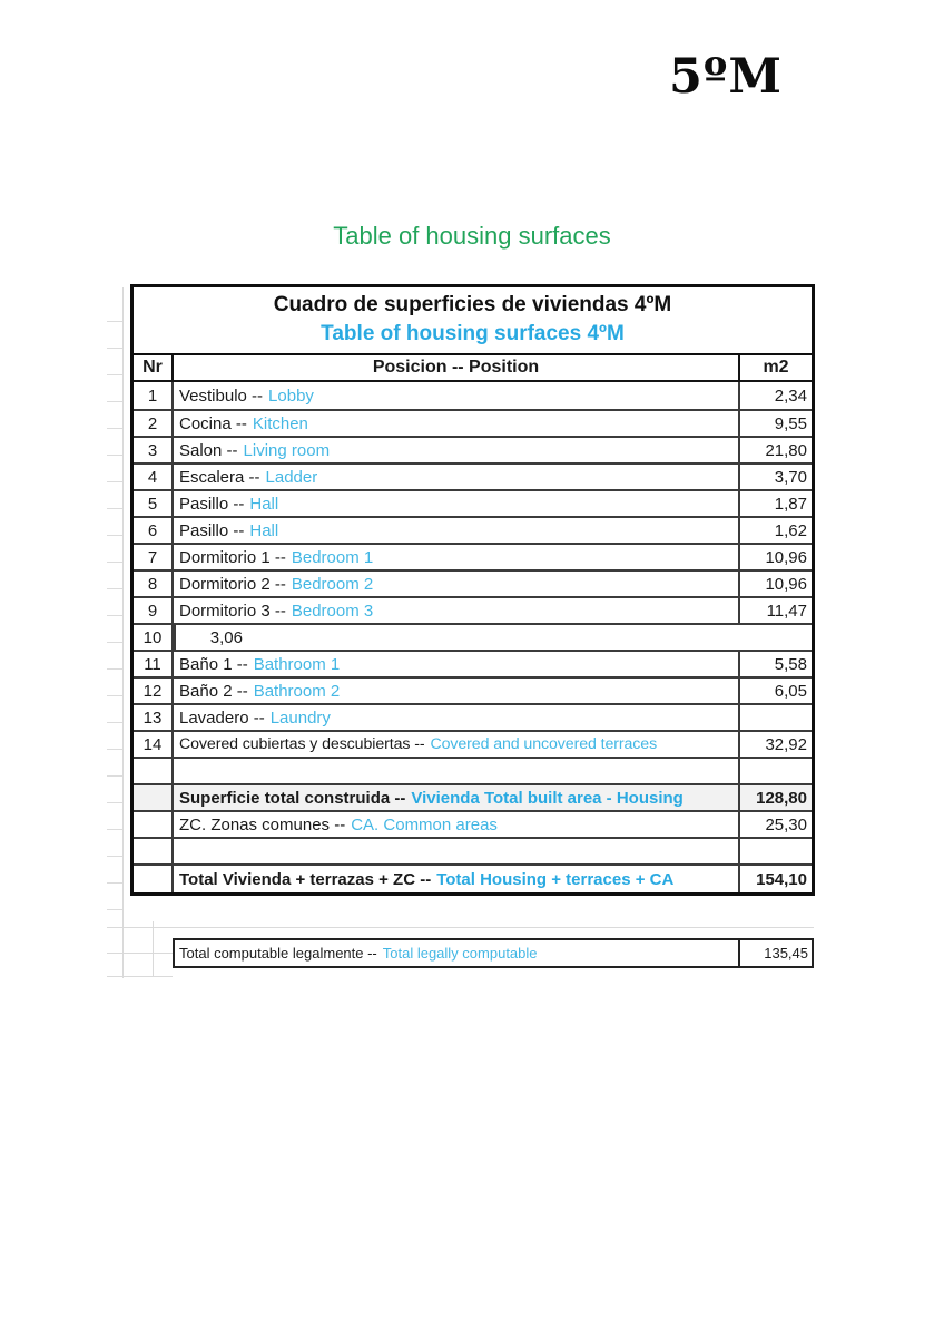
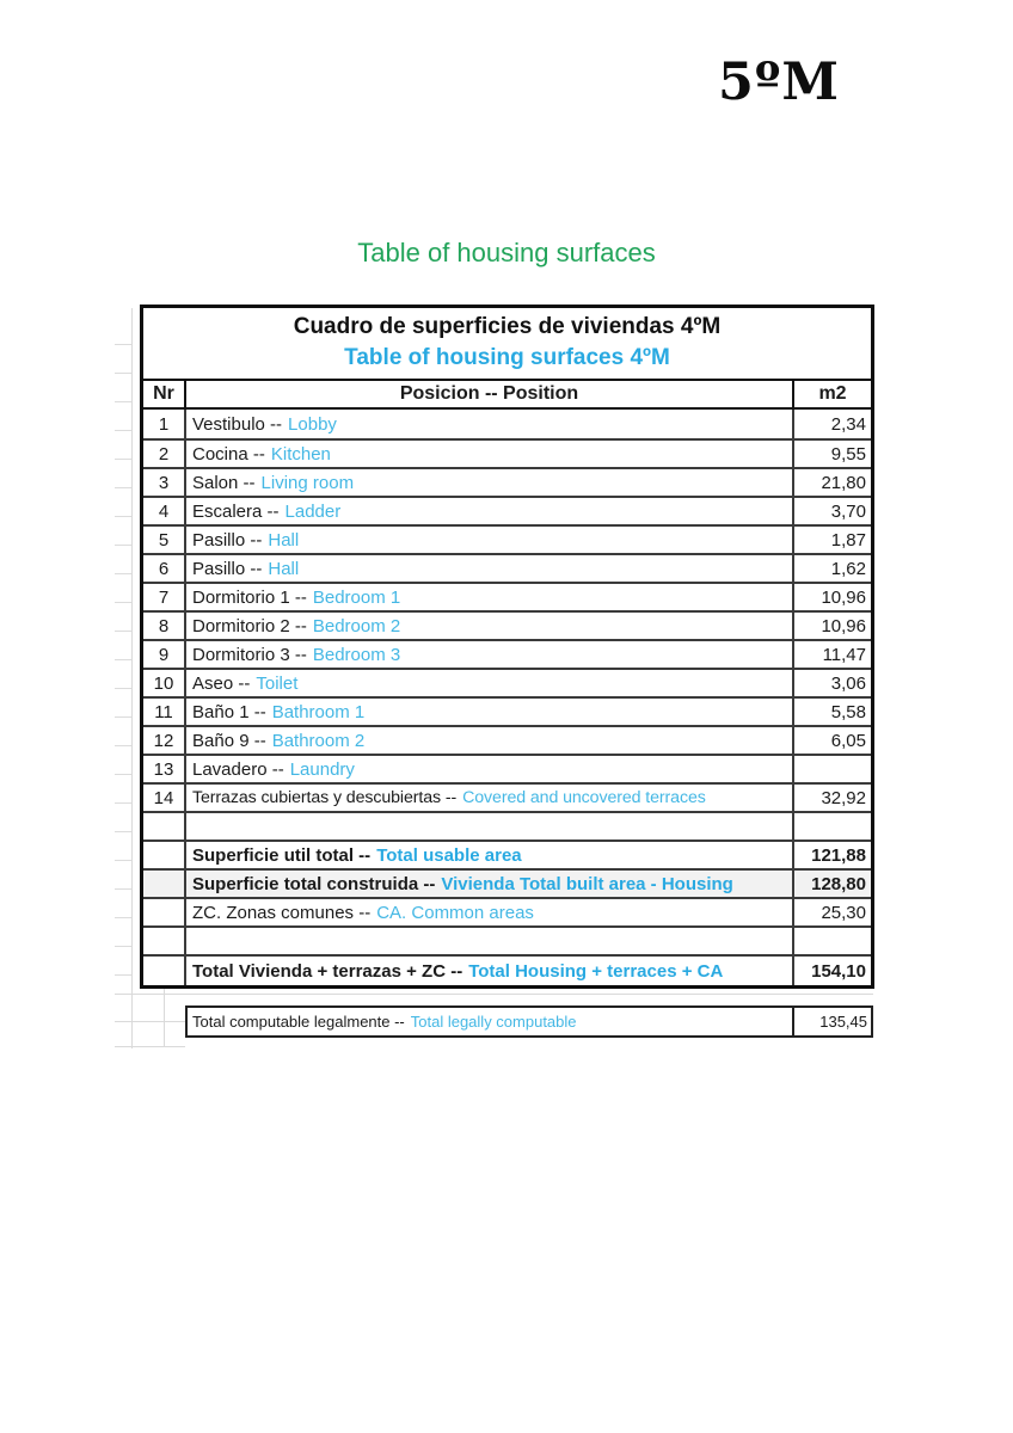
  5ºM
  Table of housing surfaces
  Cuadro de superficies de viviendas 4ºM
  Table of housing surfaces 4ºM
  Nr
  Posicion -- Position
  m2
  1
  Vestibulo --
  Lobby
  2,34
  2
  Cocina --
  Kitchen
  9,55
  3
  Salon --
  Living room
  21,80
  4
  Escalera --
  Ladder
  3,70
  5
  Pasillo --
  Hall
  1,87
  6
  Pasillo --
  Hall
  1,62
  7
  Dormitorio 1 --
  Bedroom 1
  10,96
  8
  Dormitorio 2 --
  Bedroom 2
  10,96
  9
  Dormitorio 3 --
  Bedroom 3
  11,47
  10
+ Aseo --
+ Toilet
  3,06
  11
  Baño 1 --
  Bathroom 1
  5,58
  12
- Baño 2 --
+ Baño 9 --
  Bathroom 2
  6,05
  13
  Lavadero --
  Laundry
  14
- Covered cubiertas y descubiertas --
+ Terrazas cubiertas y descubiertas --
  Covered and uncovered terraces
  32,92
+ Superficie util total --
+ Total usable area
+ 121,88
  Superficie total construida --
  Vivienda Total built area - Housing
  128,80
  ZC. Zonas comunes --
  CA. Common areas
  25,30
  Total Vivienda + terrazas + ZC --
  Total Housing + terraces + CA
  154,10
  Total computable legalmente --
  Total legally computable
  135,45
